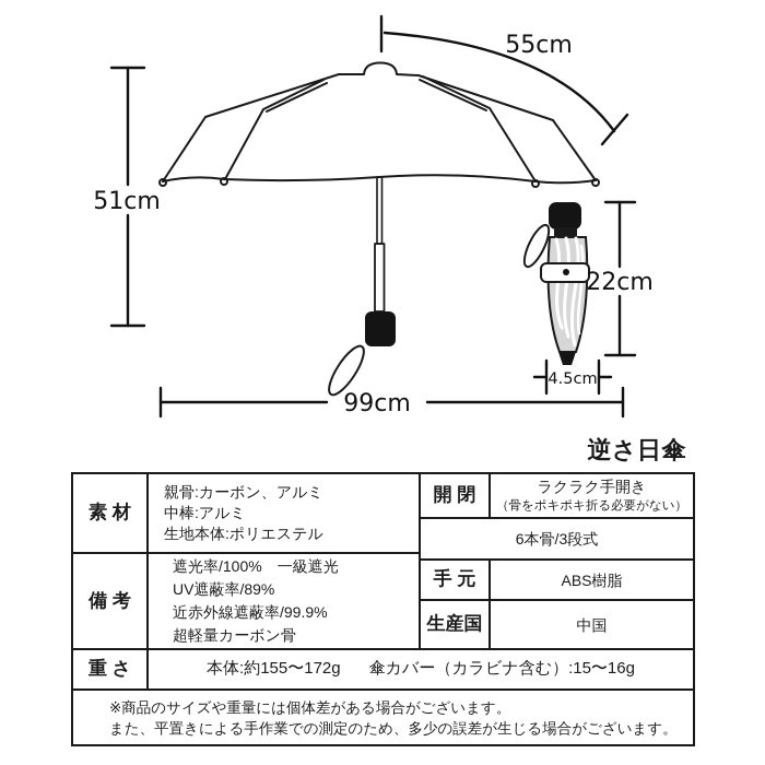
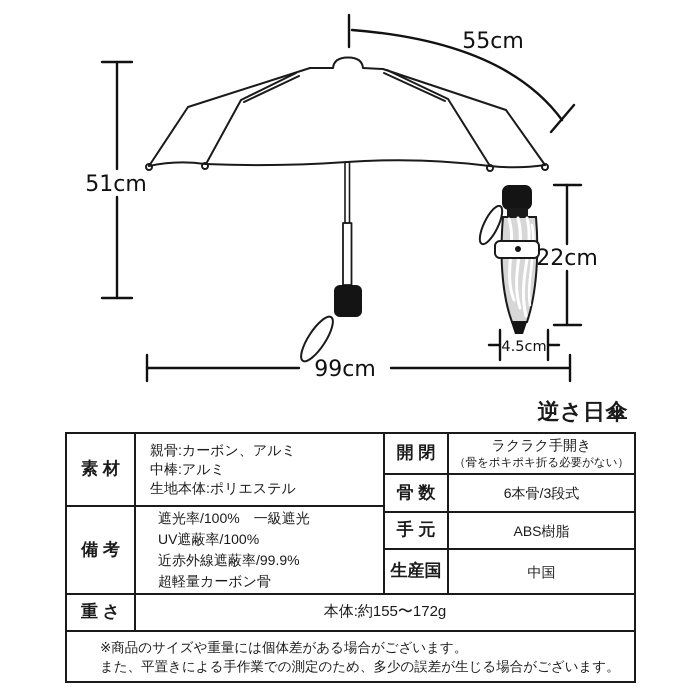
  55cm
  51cm
  99cm
  22cm
  4.5cm
  逆さ日傘
  素 材
  親骨:カーボン、アルミ
  中棒:アルミ
  生地本体:ポリエステル
  備 考
  遮光率/100% 一級遮光
- UV遮蔽率/89%
+ UV遮蔽率/100%
  近赤外線遮蔽率/99.9%
  超軽量カーボン骨
  開 閉
  ラクラク手開き
  （骨をポキポキ折る必要がない）
+ 骨 数
  6本骨/3段式
  手 元
  ABS樹脂
  生産国
  中国
  重 さ
  本体:約155〜172g
- 傘カバー（カラビナ含む）:15〜16g
  ※商品のサイズや重量には個体差がある場合がございます。
  また、平置きによる手作業での測定のため、多少の誤差が生じる場合がございます。
